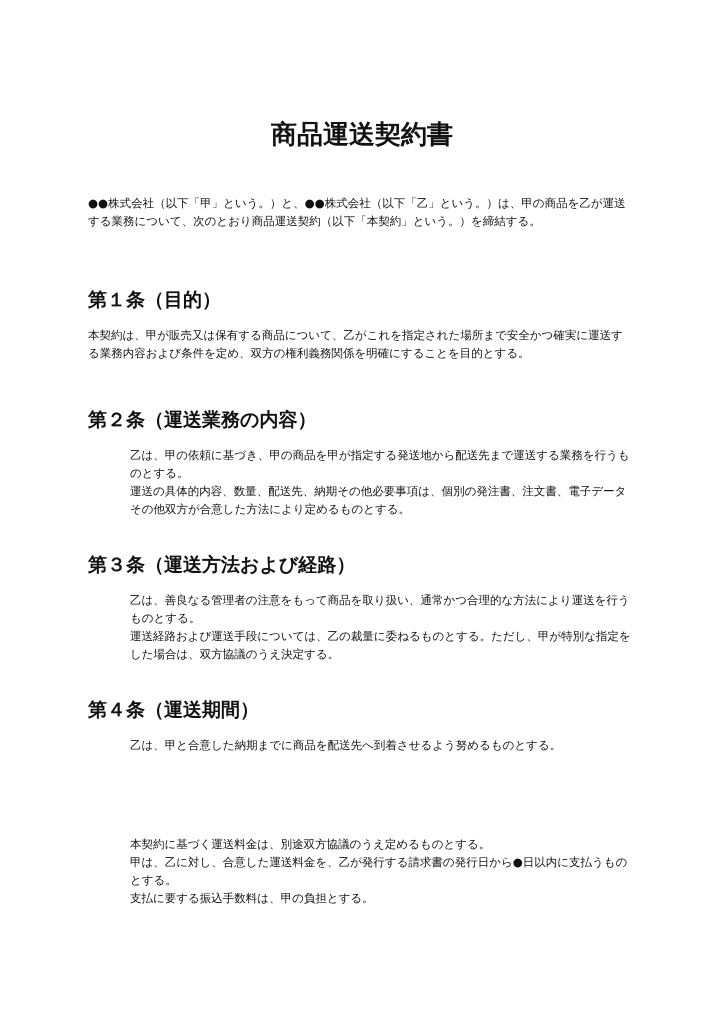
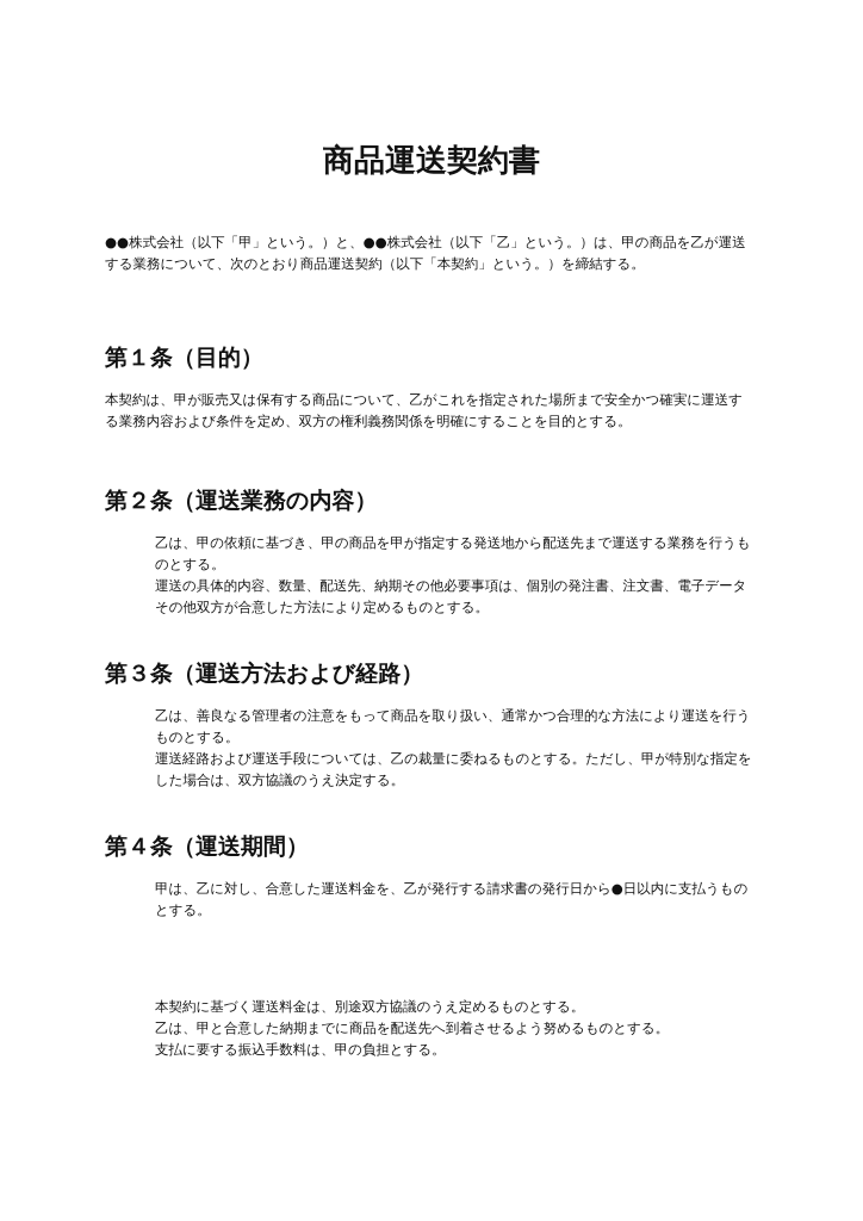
  商品運送契約書
  ●●株式会社（以下「甲」という。）と、●●株式会社（以下「乙」という。）は、甲の商品を乙が運送する業務について、次のとおり商品運送契約（以下「本契約」という。）を締結する。
  第１条（目的）
  本契約は、甲が販売又は保有する商品について、乙がこれを指定された場所まで安全かつ確実に運送する業務内容および条件を定め、双方の権利義務関係を明確にすることを目的とする。
  第２条（運送業務の内容）
  乙は、甲の依頼に基づき、甲の商品を甲が指定する発送地から配送先まで運送する業務を行うものとする。
  運送の具体的内容、数量、配送先、納期その他必要事項は、個別の発注書、注文書、電子データその他双方が合意した方法により定めるものとする。
  第３条（運送方法および経路）
  乙は、善良なる管理者の注意をもって商品を取り扱い、通常かつ合理的な方法により運送を行うものとする。
  運送経路および運送手段については、乙の裁量に委ねるものとする。ただし、甲が特別な指定をした場合は、双方協議のうえ決定する。
  第４条（運送期間）
- 乙は、甲と合意した納期までに商品を配送先へ到着させるよう努めるものとする。
+ 甲は、乙に対し、合意した運送料金を、乙が発行する請求書の発行日から●日以内に支払うものとする。
  本契約に基づく運送料金は、別途双方協議のうえ定めるものとする。
- 甲は、乙に対し、合意した運送料金を、乙が発行する請求書の発行日から●日以内に支払うものとする。
+ 乙は、甲と合意した納期までに商品を配送先へ到着させるよう努めるものとする。
  支払に要する振込手数料は、甲の負担とする。
